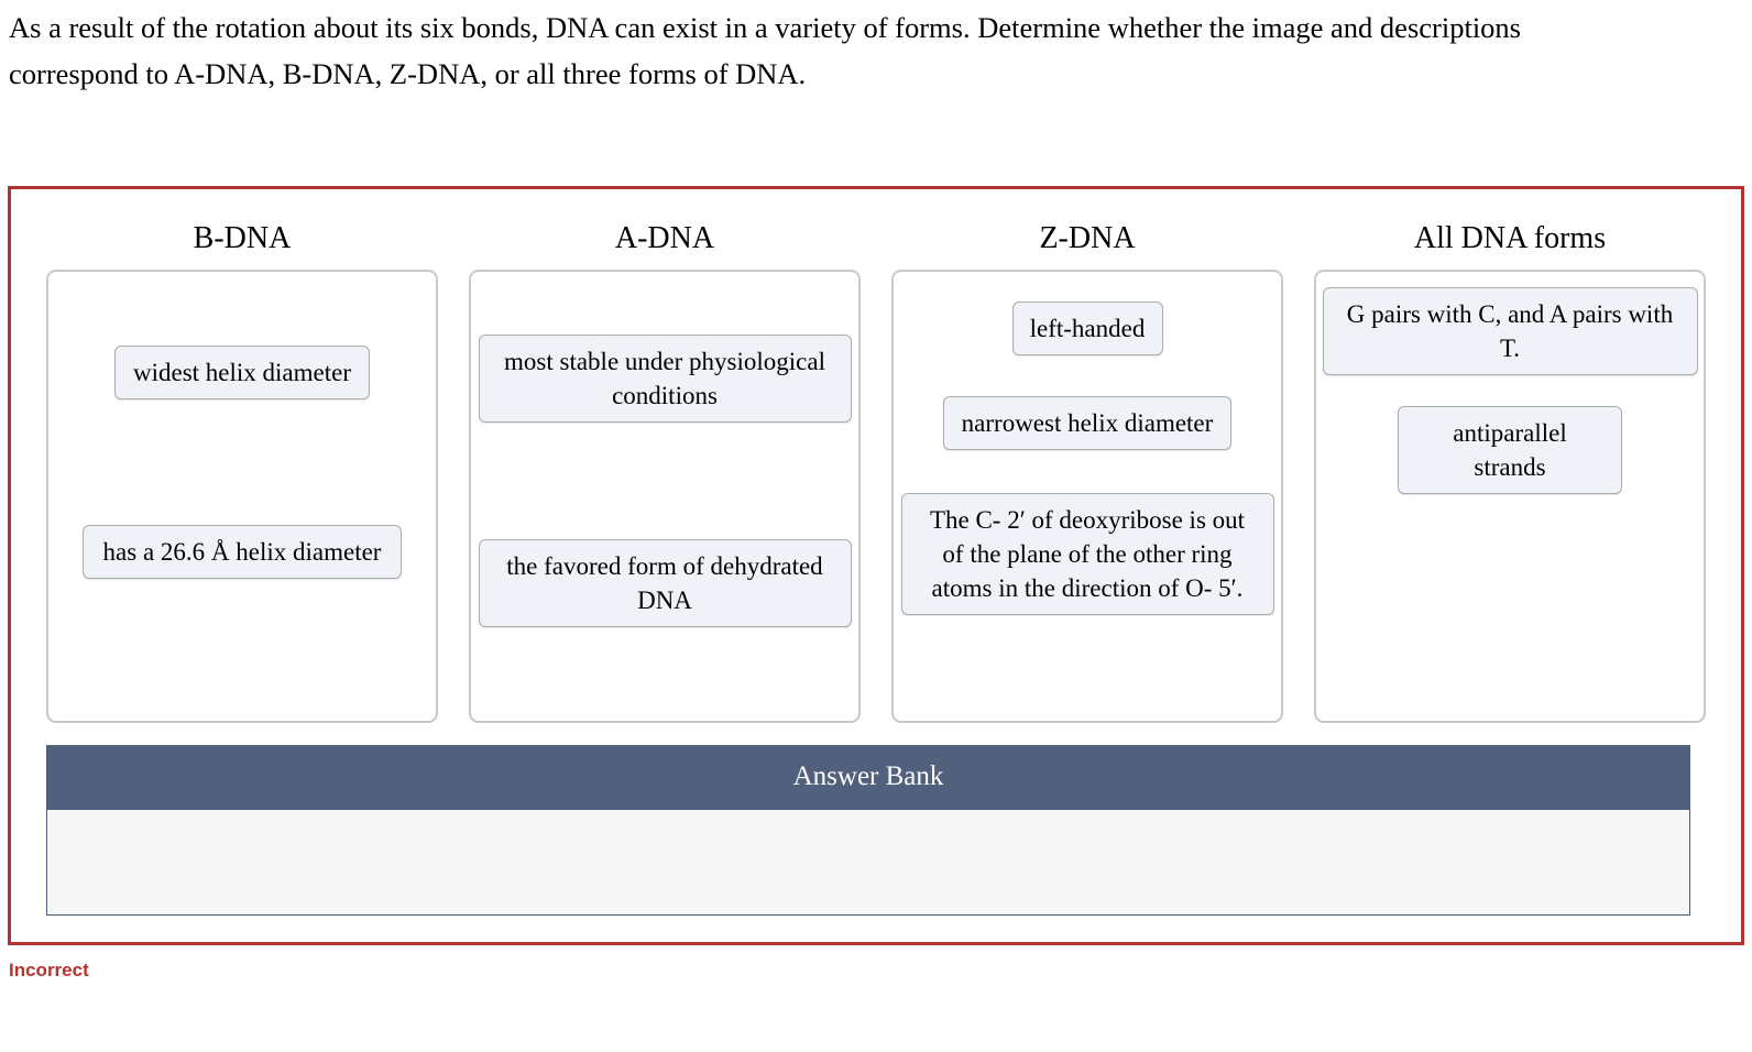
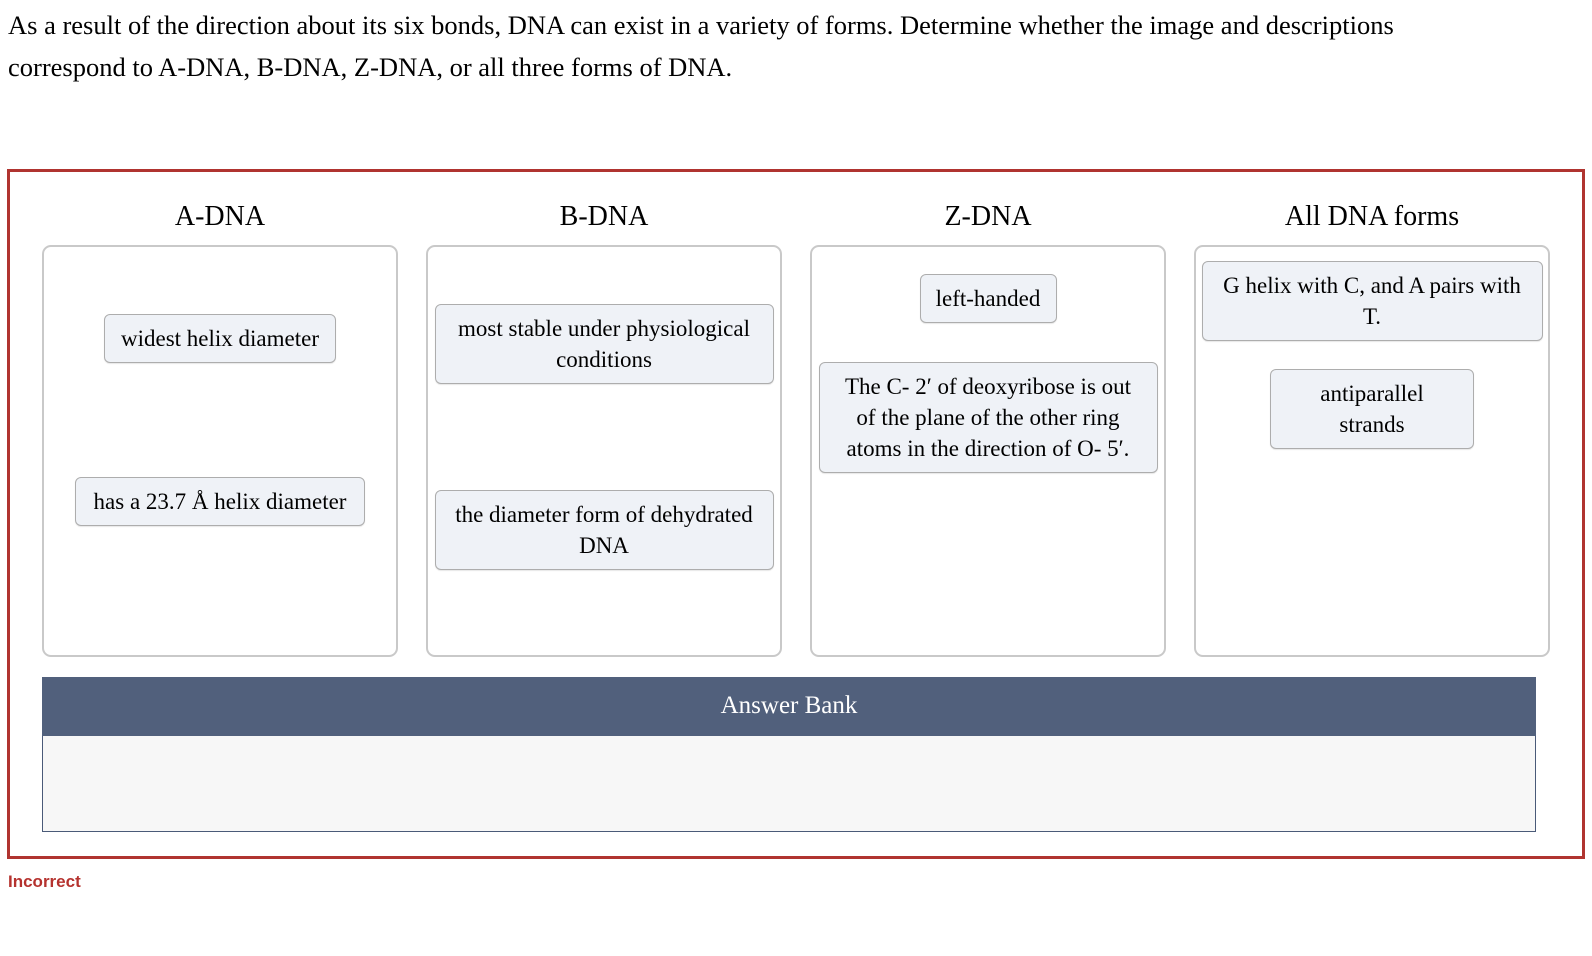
- As a result of the rotation about its six bonds, DNA can exist in a variety of forms. Determine whether the image and descriptions correspond to A-DNA, B-DNA, Z-DNA, or all three forms of DNA.
+ As a result of the direction about its six bonds, DNA can exist in a variety of forms. Determine whether the image and descriptions correspond to A-DNA, B-DNA, Z-DNA, or all three forms of DNA.
- B-DNA
+ A-DNA
  widest helix diameter
- has a 26.6 Å helix diameter
+ has a 23.7 Å helix diameter
- A-DNA
+ B-DNA
  most stable under physiological conditions
- the favored form of dehydrated DNA
+ the diameter form of dehydrated DNA
  Z-DNA
  left-handed
- narrowest helix diameter
  The C- 2′ of deoxyribose is out of the plane of the other ring atoms in the direction of O- 5′.
  All DNA forms
- G pairs with C, and A pairs with T.
+ G helix with C, and A pairs with T.
  antiparallel strands
  Answer Bank
  Incorrect
